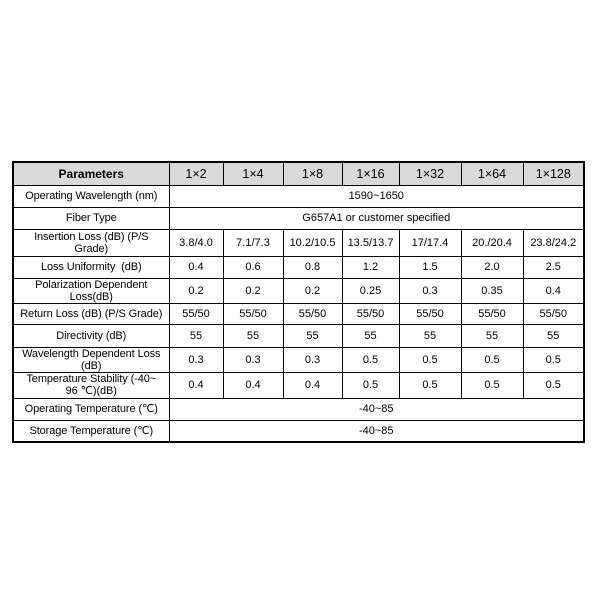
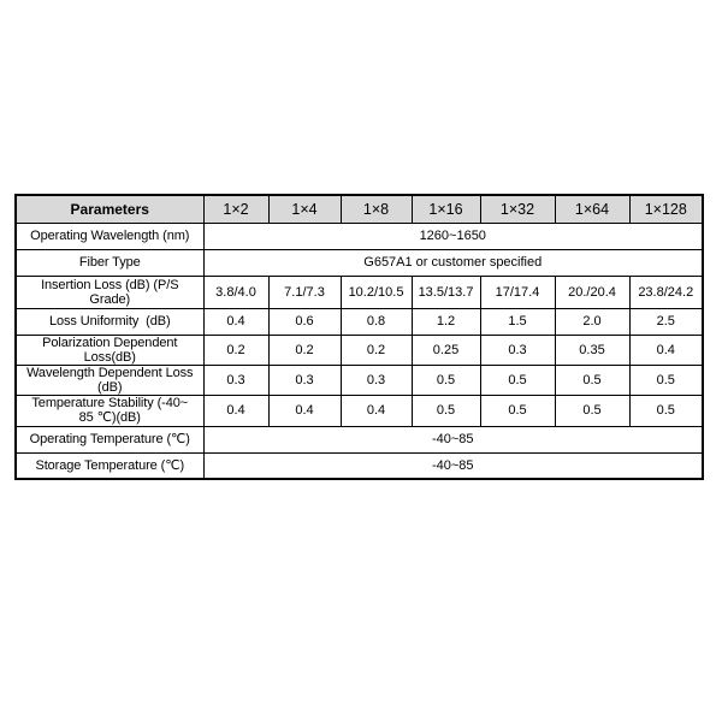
  Parameters	1×2	1×4	1×8	1×16	1×32	1×64	1×128
- Operating Wavelength (nm)	1590~1650
+ Operating Wavelength (nm)	1260~1650
  Fiber Type	G657A1 or customer specified
  Insertion Loss (dB) (P/S Grade)	3.8/4.0	7.1/7.3	10.2/10.5	13.5/13.7	17/17.4	20./20.4	23.8/24.2
  Loss Uniformity (dB)	0.4	0.6	0.8	1.2	1.5	2.0	2.5
  Polarization Dependent Loss(dB)	0.2	0.2	0.2	0.25	0.3	0.35	0.4
- Return Loss (dB) (P/S Grade)	55/50	55/50	55/50	55/50	55/50	55/50	55/50
- Directivity (dB)	55	55	55	55	55	55	55
  Wavelength Dependent Loss (dB)	0.3	0.3	0.3	0.5	0.5	0.5	0.5
- Temperature Stability (-40~ 96 ℃)(dB)	0.4	0.4	0.4	0.5	0.5	0.5	0.5
+ Temperature Stability (-40~ 85 ℃)(dB)	0.4	0.4	0.4	0.5	0.5	0.5	0.5
  Operating Temperature (℃)	-40~85
  Storage Temperature (℃)	-40~85
